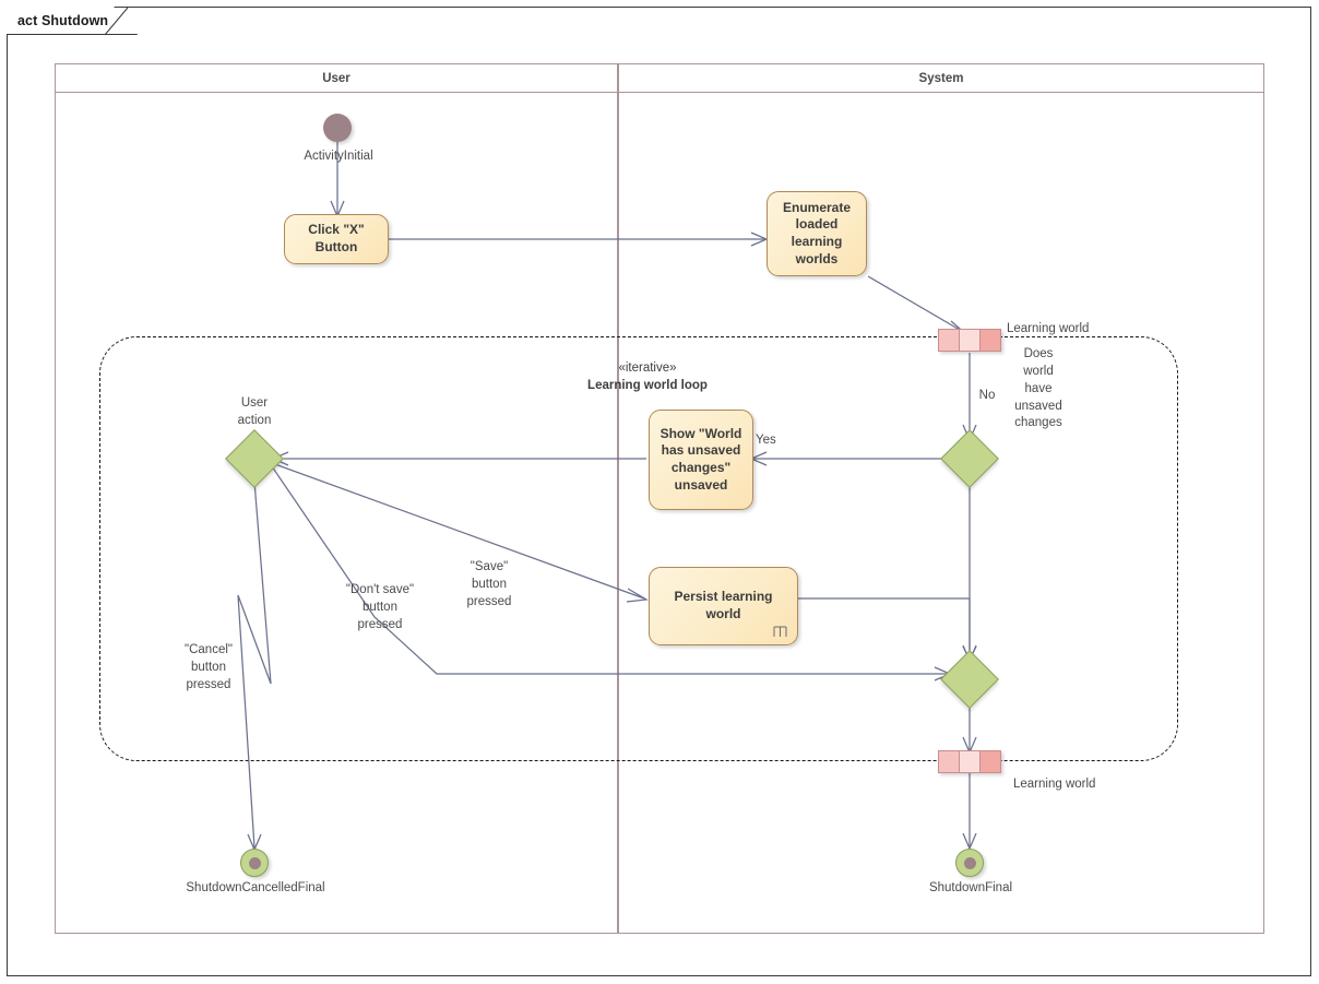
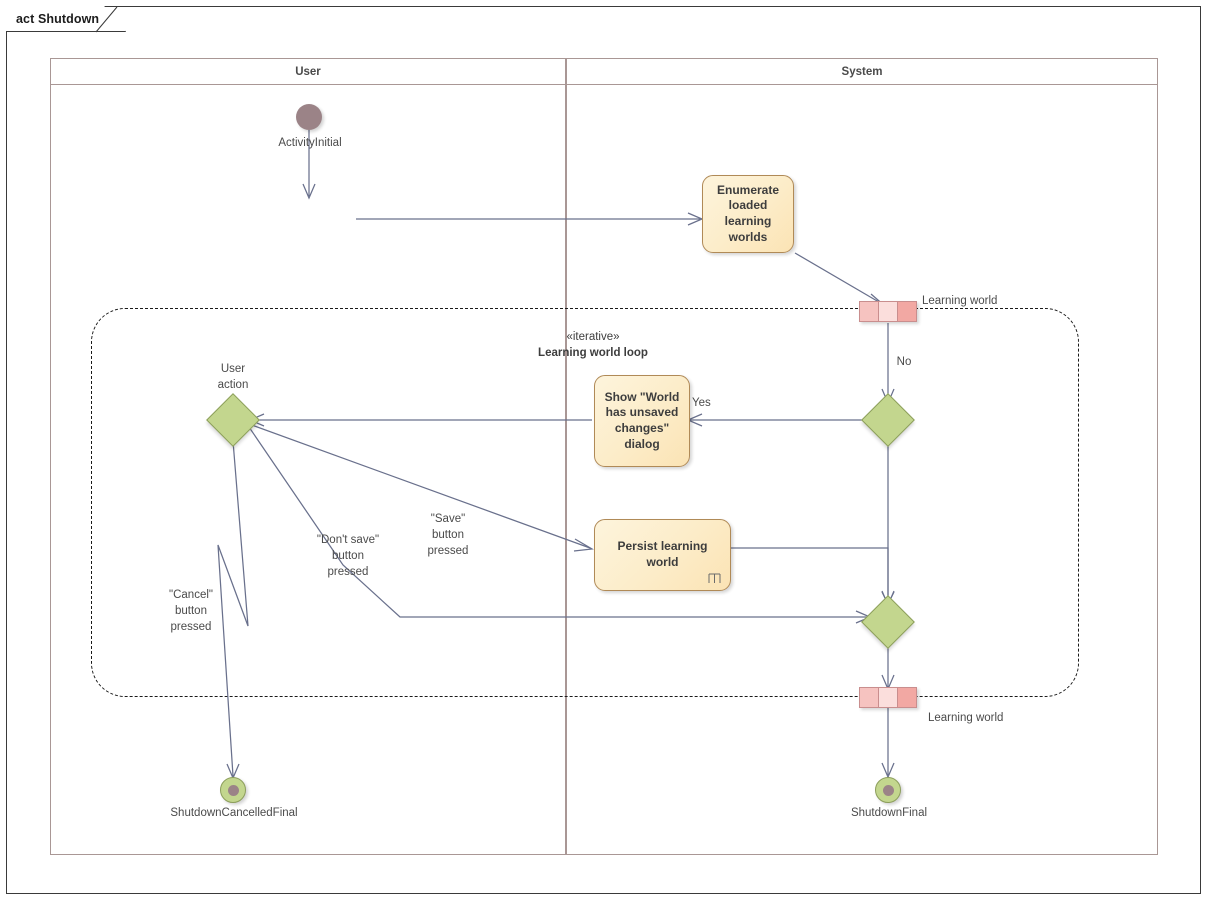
  act Shutdown
  User
  System
  «iterative»
  Learning world loop
  ActivityInitial
- Click "X" Button
  Enumerate loaded learning worlds
  Learning world
  No
- Does
- world
- have
- unsaved
- changes
  Yes
- Show "World has unsaved changes" unsaved
+ Show "World has unsaved changes" dialog
  User
  action
  Persist learning world
  "Save"
  button
  pressed
  "Don't save"
  button
  pressed
  "Cancel"
  button
  pressed
  Learning world
  ShutdownCancelledFinal
  ShutdownFinal
